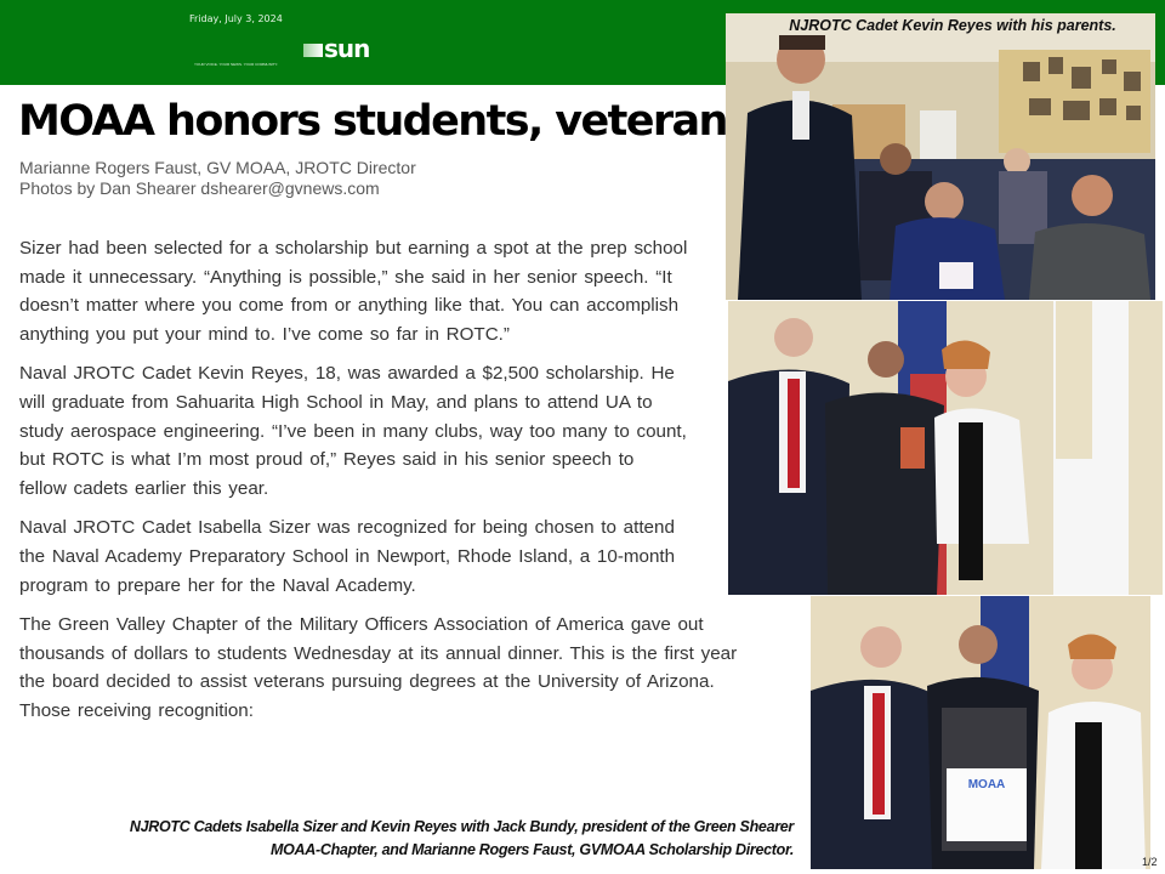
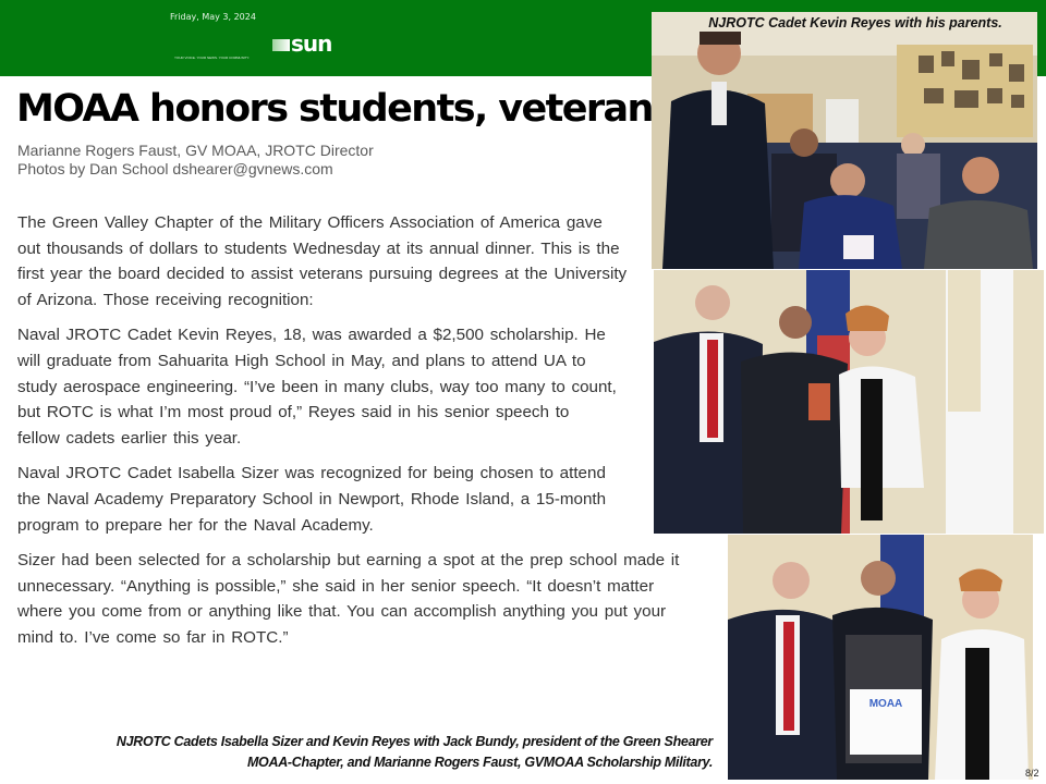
- Friday, July 3, 2024
+ Friday, May 3, 2024
  sun
  MOAA honors students, veteran
  Marianne Rogers Faust, GV MOAA, JROTC Director
- Photos by Dan Shearer dshearer@gvnews.com
+ Photos by Dan School dshearer@gvnews.com
- Sizer had been selected for a scholarship but earning a spot at the prep school made it unnecessary. “Anything is possible,” she said in her senior speech. “It doesn’t matter where you come from or anything like that. You can accomplish anything you put your mind to. I’ve come so far in ROTC.”
+ The Green Valley Chapter of the Military Officers Association of America gave out thousands of dollars to students Wednesday at its annual dinner. This is the first year the board decided to assist veterans pursuing degrees at the University of Arizona. Those receiving recognition:
  Naval JROTC Cadet Kevin Reyes, 18, was awarded a $2,500 scholarship. He will graduate from Sahuarita High School in May, and plans to attend UA to study aerospace engineering. “I’ve been in many clubs, way too many to count, but ROTC is what I’m most proud of,” Reyes said in his senior speech to fellow cadets earlier this year.
- Naval JROTC Cadet Isabella Sizer was recognized for being chosen to attend the Naval Academy Preparatory School in Newport, Rhode Island, a 10-month program to prepare her for the Naval Academy.
+ Naval JROTC Cadet Isabella Sizer was recognized for being chosen to attend the Naval Academy Preparatory School in Newport, Rhode Island, a 15-month program to prepare her for the Naval Academy.
- The Green Valley Chapter of the Military Officers Association of America gave out thousands of dollars to students Wednesday at its annual dinner. This is the first year the board decided to assist veterans pursuing degrees at the University of Arizona. Those receiving recognition:
+ Sizer had been selected for a scholarship but earning a spot at the prep school made it unnecessary. “Anything is possible,” she said in her senior speech. “It doesn’t matter where you come from or anything like that. You can accomplish anything you put your mind to. I’ve come so far in ROTC.”
  NJROTC Cadet Kevin Reyes with his parents.
  MOAA
  NJROTC Cadets Isabella Sizer and Kevin Reyes with Jack Bundy, president of the Green Shearer
- MOAA-Chapter, and Marianne Rogers Faust, GVMOAA Scholarship Director.
+ MOAA-Chapter, and Marianne Rogers Faust, GVMOAA Scholarship Military.
- 1/2
+ 8/2
